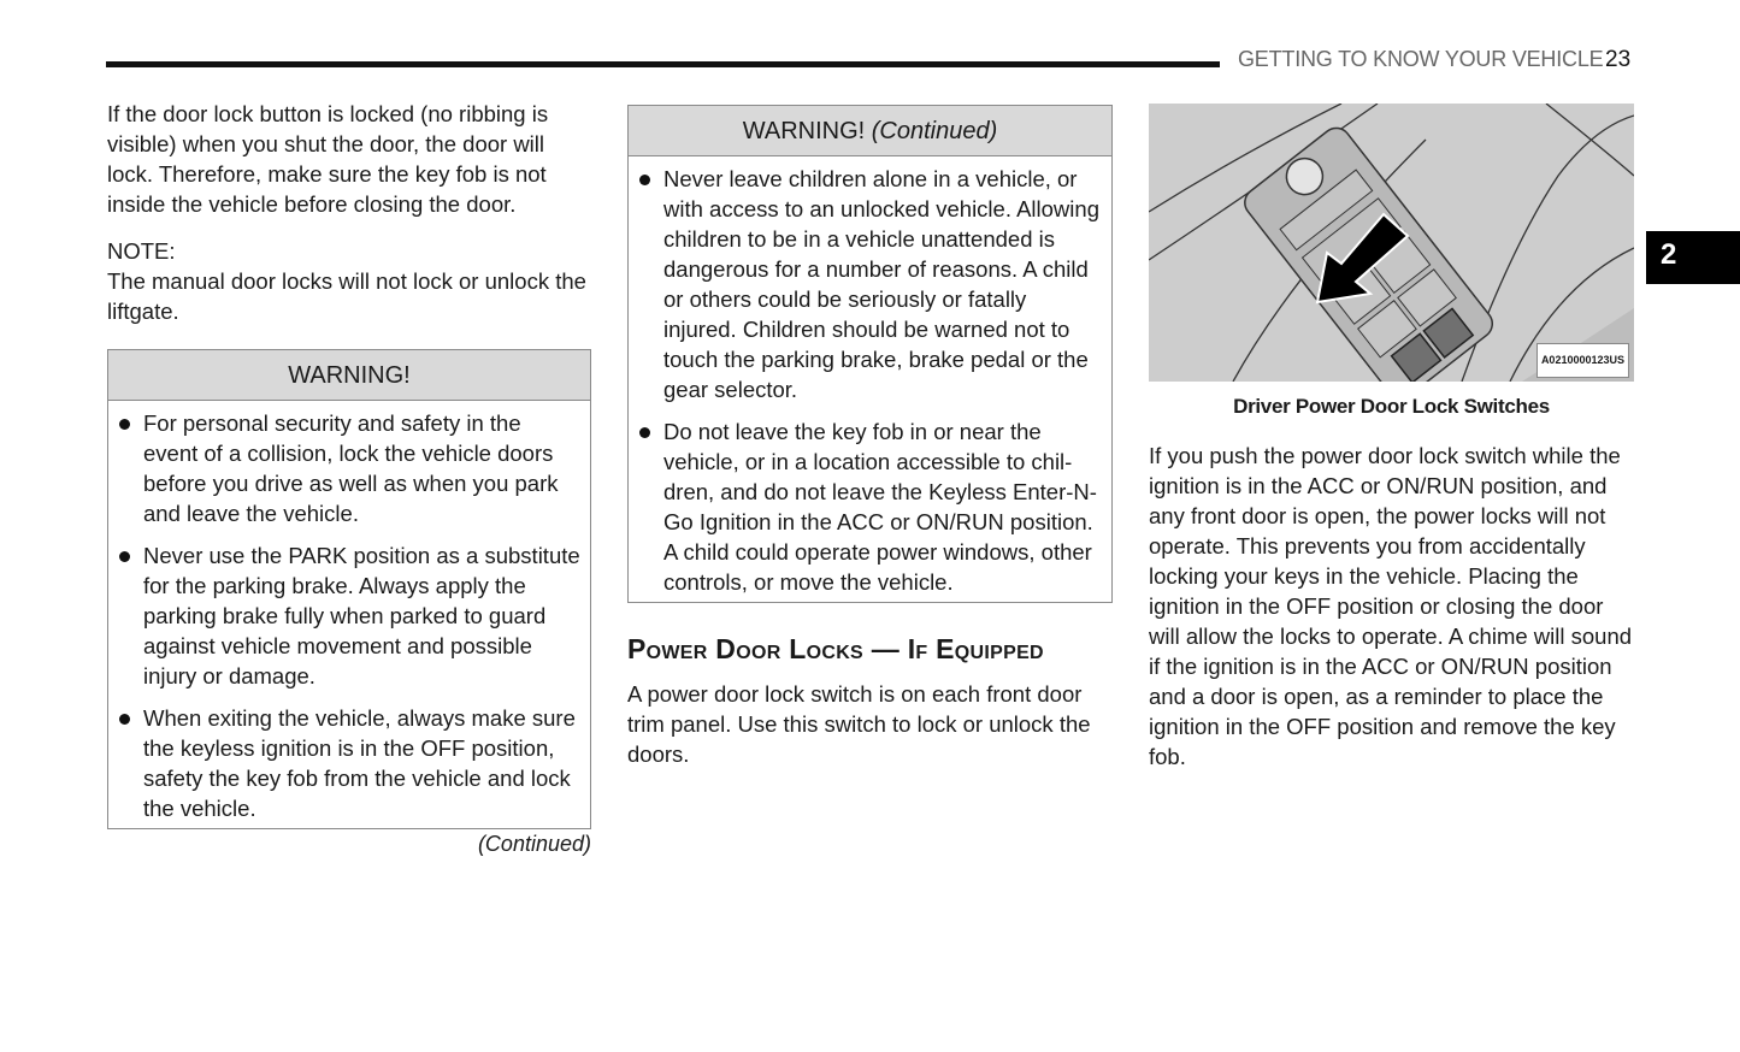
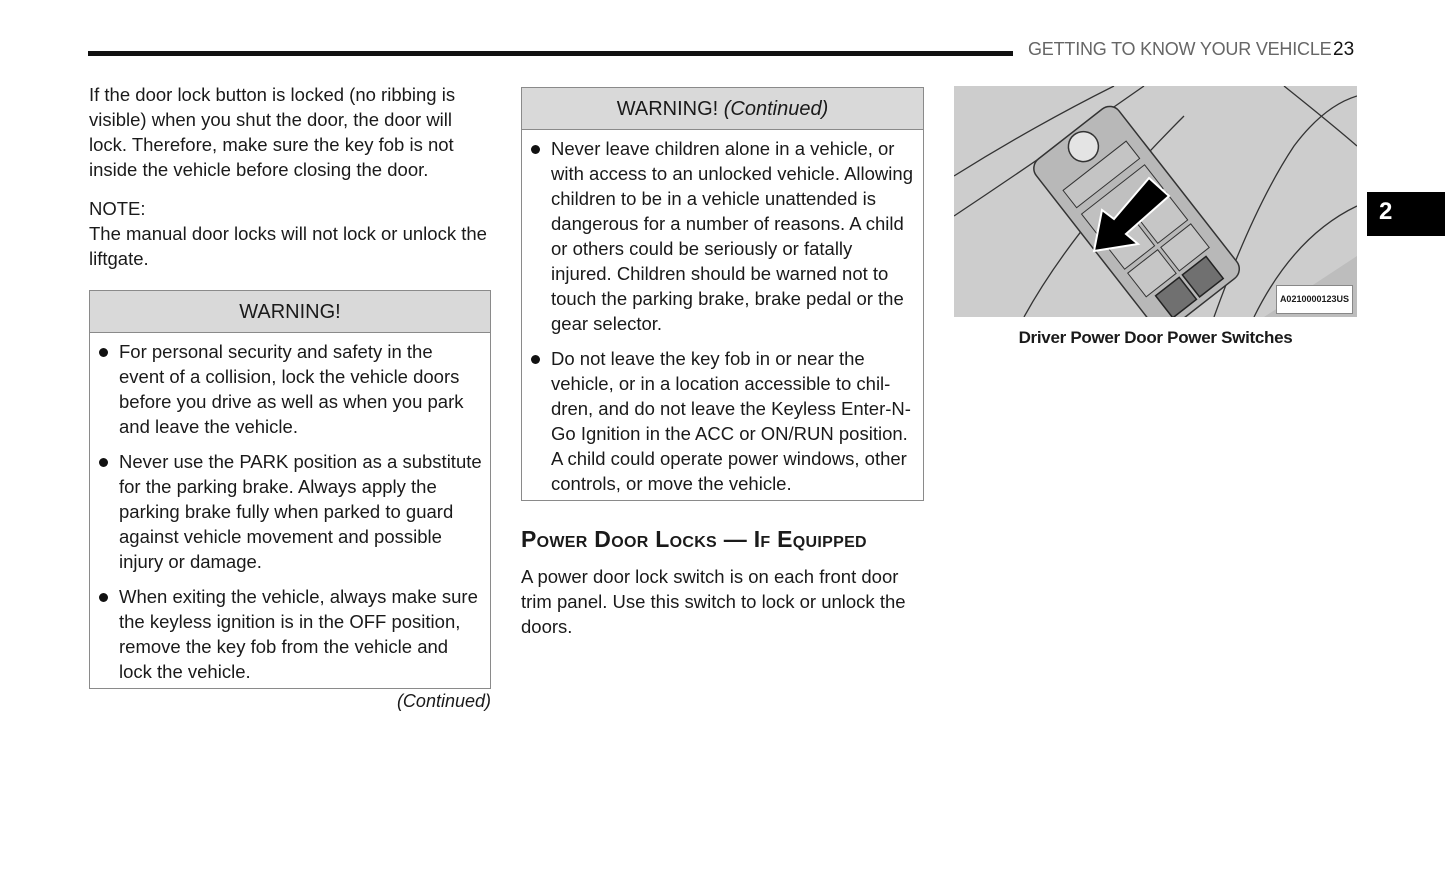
  GETTING TO KNOW YOUR VEHICLE
  23
  2
  If the door lock button is locked (no ribbing is visible) when you shut the door, the door will lock. Therefore, make sure the key fob is not inside the vehicle before closing the door.
  NOTE:
  The manual door locks will not lock or unlock the liftgate.
  WARNING!
  For personal security and safety in the event of a collision, lock the vehicle doors before you drive as well as when you park and leave the vehicle.
  Never use the PARK position as a substi­tute for the parking brake. Always apply the parking brake fully when parked to guard against vehicle movement and possible injury or damage.
- When exiting the vehicle, always make sure the keyless ignition is in the OFF position, safety the key fob from the vehicle and lock the vehicle.
+ When exiting the vehicle, always make sure the keyless ignition is in the OFF position, remove the key fob from the vehicle and lock the vehicle.
  (Continued)
  WARNING! (Continued)
  Never leave children alone in a vehicle, or with access to an unlocked vehicle. Allowing children to be in a vehicle unat­tended is dangerous for a number of reasons. A child or others could be seriously or fatally injured. Children should be warned not to touch the parking brake, brake pedal or the gear selector.
  Do not leave the key fob in or near the vehicle, or in a location accessible to chil­ren, and do not leave the Keyless Enter-N-Go Ignition in the ACC or ON/RUN position. A child could operate power windows, other controls, or move the vehicle.
  Power Door Locks — If Equipped
  A power door lock switch is on each front door trim panel. Use this switch to lock or unlock the doors.
  A0210000123US
- Driver Power Door Lock Switches
+ Driver Power Door Power Switches
- If you push the power door lock switch while the ignition is in the ACC or ON/RUN position, and any front door is open, the power locks will not operate. This prevents you from accidentally locking your keys in the vehicle. Placing the ignition in the OFF position or closing the door will allow the locks to operate. A chime will sound if the ignition is in the ACC or ON/RUN position and a door is open, as a reminder to place the ignition in the OFF position and remove the key fob.
